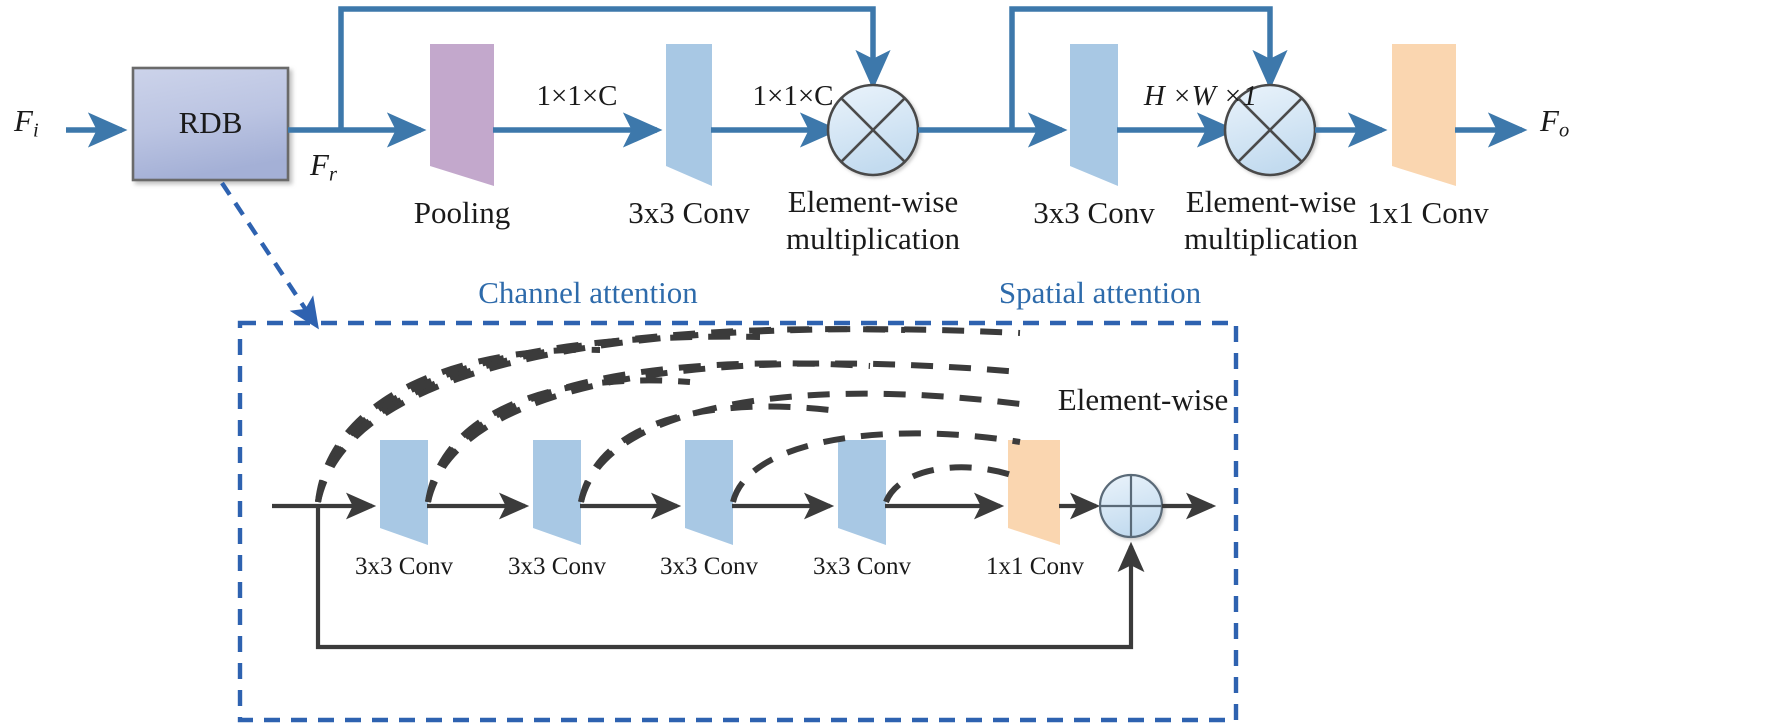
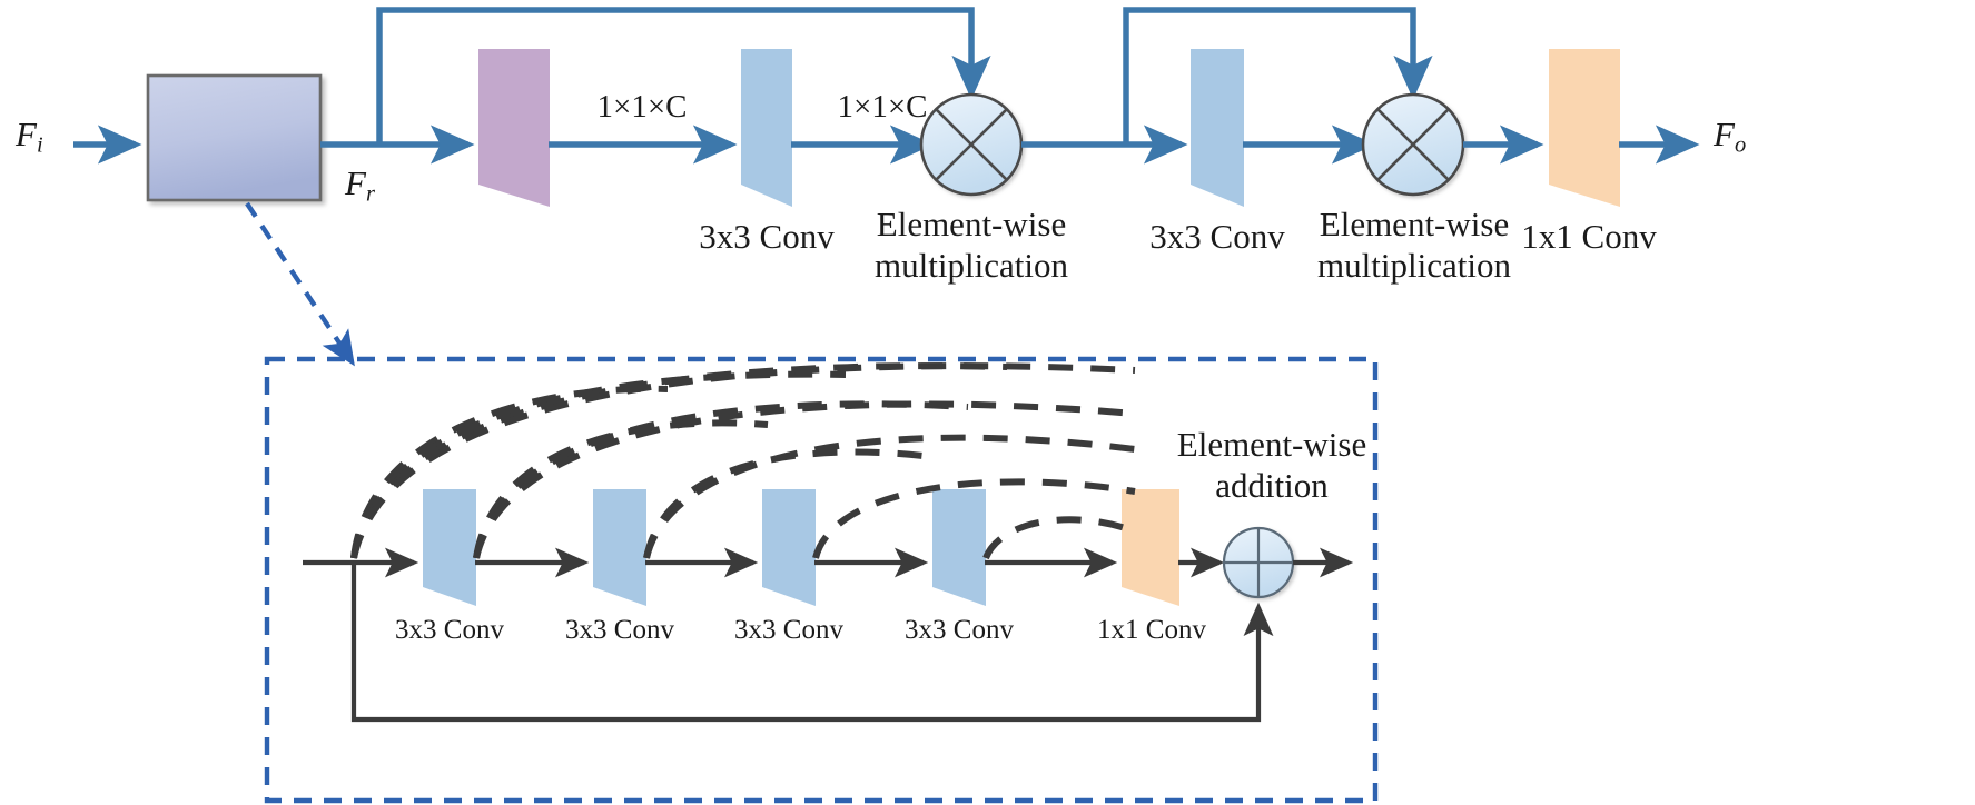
  Fi
- RDB
  Fr
  Fo
  1×1×C
  1×1×C
- H ×W ×1
- Pooling
  3x3 Conv
  Element-wise
  multiplication
  3x3 Conv
  Element-wise
  multiplication
  1x1 Conv
- Channel attention
- Spatial attention
  3x3 Conv
  3x3 Conv
  3x3 Conv
  3x3 Conv
  1x1 Conv
  Element-wise
+ addition
